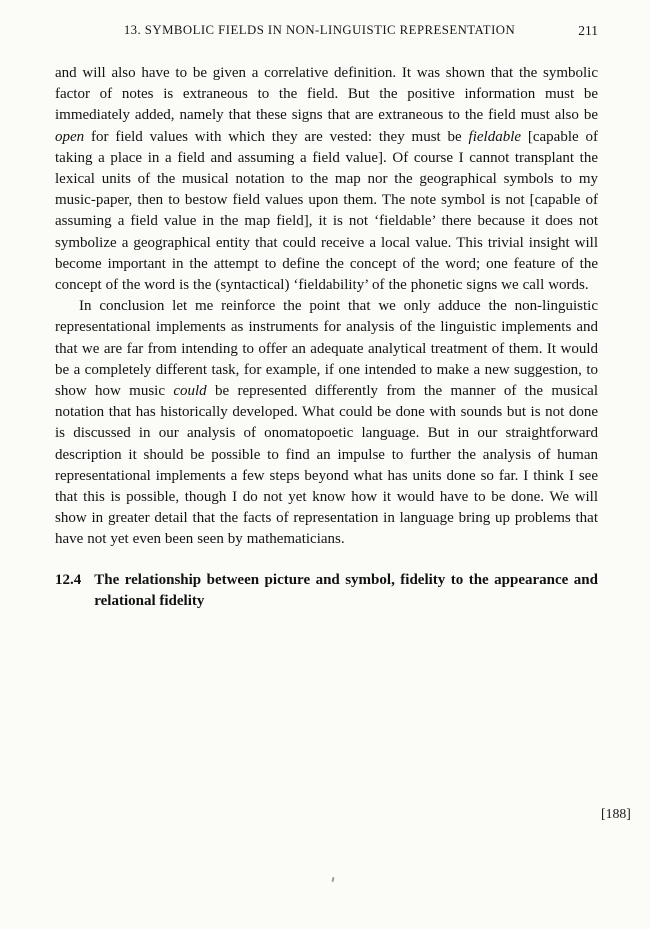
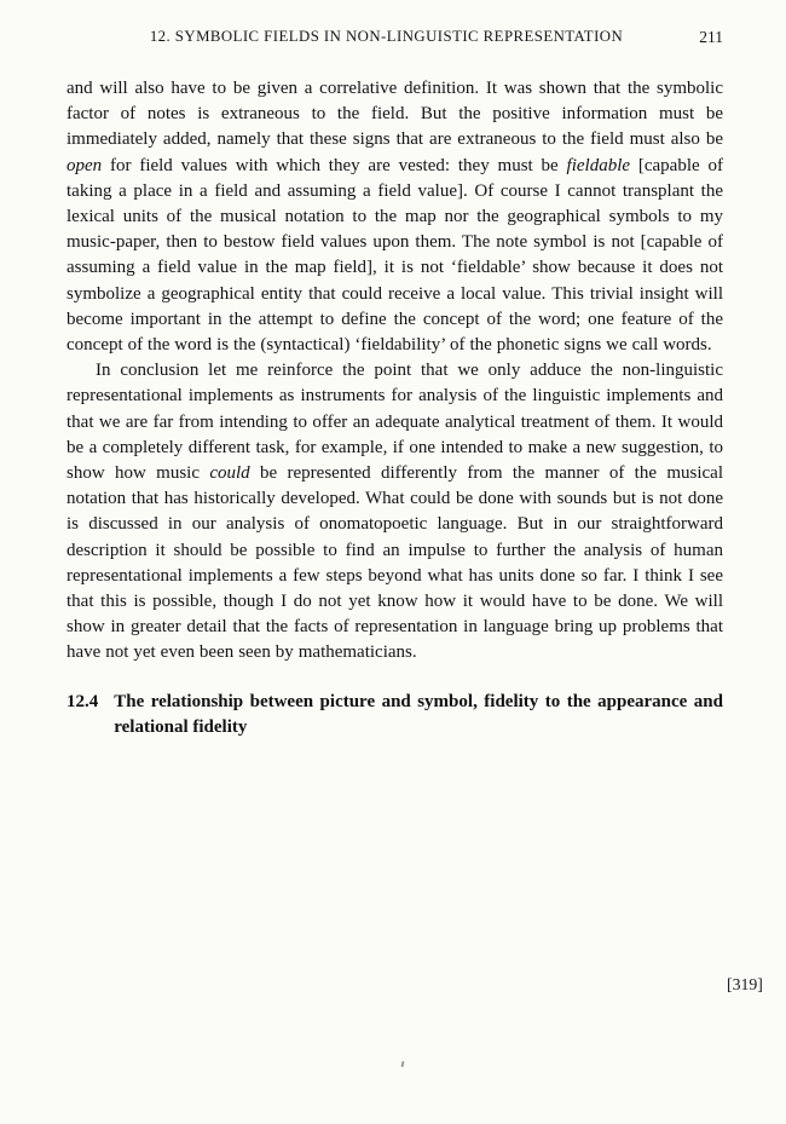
- 13. SYMBOLIC FIELDS IN NON-LINGUISTIC REPRESENTATION
+ 12. SYMBOLIC FIELDS IN NON-LINGUISTIC REPRESENTATION
  211
- and will also have to be given a correlative definition. It was shown that the symbolic factor of notes is extraneous to the field. But the positive information must be immediately added, namely that these signs that are extraneous to the field must also be open for field values with which they are vested: they must be fieldable [capable of taking a place in a field and assuming a field value]. Of course I cannot transplant the lexical units of the musical notation to the map nor the geographical symbols to my music-paper, then to bestow field values upon them. The note symbol is not [capable of assuming a field value in the map field], it is not ‘fieldable’ there because it does not symbolize a geographical entity that could receive a local value. This trivial insight will become important in the attempt to define the concept of the word; one feature of the concept of the word is the (syntactical) ‘fieldability’ of the phonetic signs we call words.
+ and will also have to be given a correlative definition. It was shown that the symbolic factor of notes is extraneous to the field. But the positive information must be immediately added, namely that these signs that are extraneous to the field must also be open for field values with which they are vested: they must be fieldable [capable of taking a place in a field and assuming a field value]. Of course I cannot transplant the lexical units of the musical notation to the map nor the geographical symbols to my music-paper, then to bestow field values upon them. The note symbol is not [capable of assuming a field value in the map field], it is not ‘fieldable’ show because it does not symbolize a geographical entity that could receive a local value. This trivial insight will become important in the attempt to define the concept of the word; one feature of the concept of the word is the (syntactical) ‘fieldability’ of the phonetic signs we call words.
  In conclusion let me reinforce the point that we only adduce the non-linguistic representational implements as instruments for analysis of the linguistic implements and that we are far from intending to offer an adequate analytical treatment of them. It would be a completely different task, for example, if one intended to make a new suggestion, to show how music could be represented differently from the manner of the musical notation that has historically developed. What could be done with sounds but is not done is discussed in our analysis of onomatopoetic language. But in our straightforward description it should be possible to find an impulse to further the analysis of human representational implements a few steps beyond what has units done so far. I think I see that this is possible, though I do not yet know how it would have to be done. We will show in greater detail that the facts of representation in language bring up problems that have not yet even been seen by mathematicians.
  12.4
  The relationship between picture and symbol, fidelity to the appearance and relational fidelity
- [188]
+ [319]
